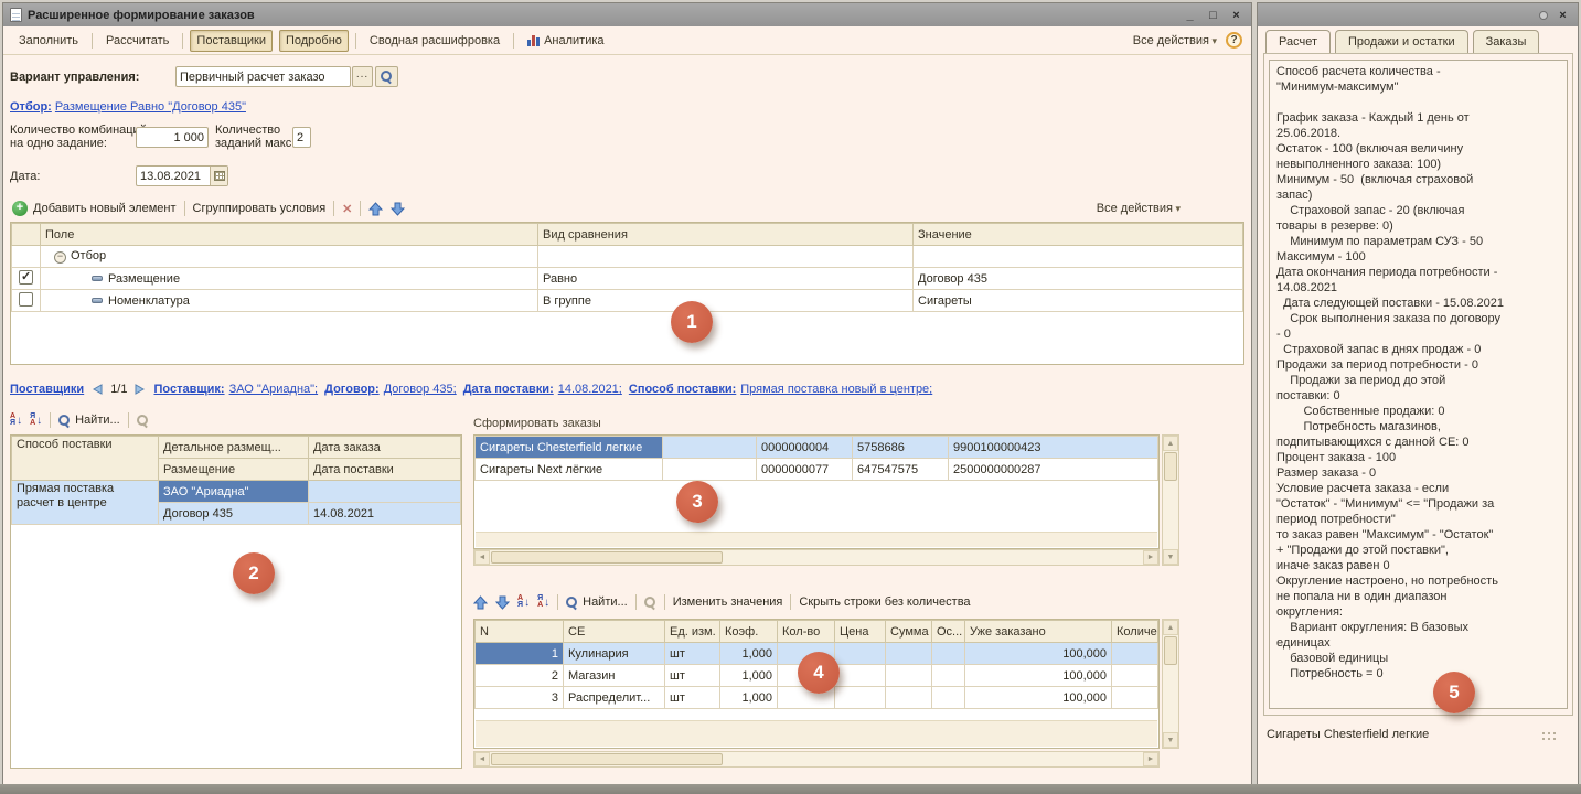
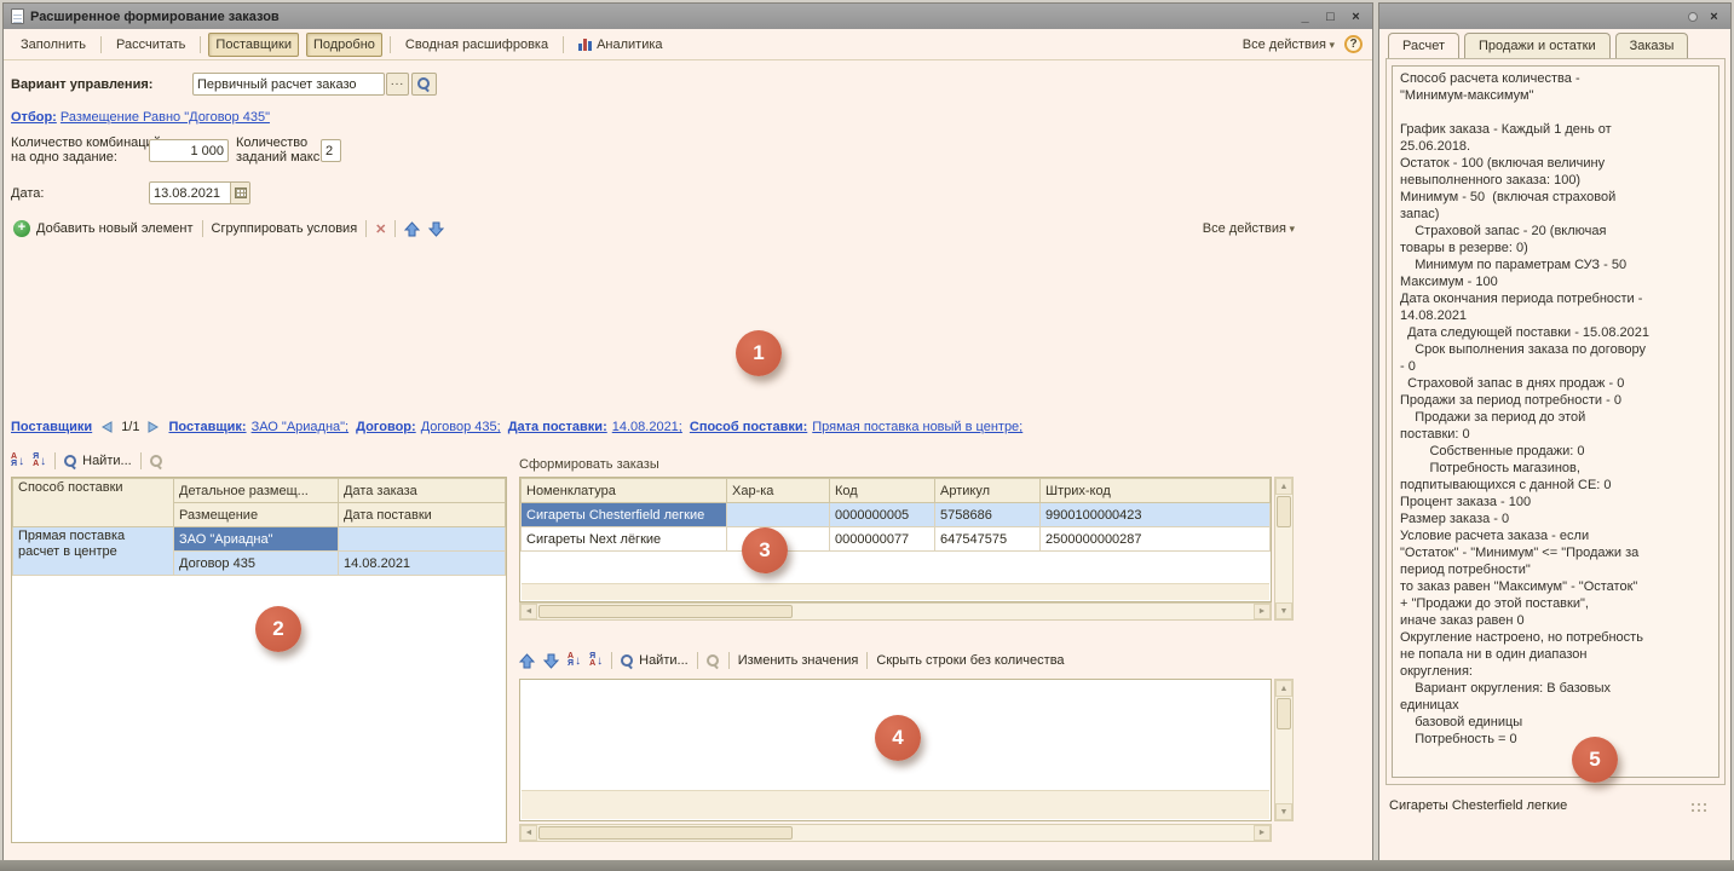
  Расширенное формирование заказов
  _
  □
  ×
  Заполнить
  Рассчитать
  Поставщики
  Подробно
  Сводная расшифровка
  Аналитика
  Все действия
  ?
  Вариант управления:
  Первичный расчет заказо
  Отбор: Размещение Равно "Договор 435"
  Количество комбинац
  на одно задание:
  1 000
  Количество
  заданий макс
  2
  Дата:
  13.08.2021
  Добавить новый элемент
  Сгруппировать условия
  Все действия
- 	Поле	Вид сравнения	Значение
- 	Отбор
- 	Размещение	Равно	Договор 435
- 	Номенклатура	В группе	Сигареты
  Поставщики
  1/1
  Поставщик:
  ЗАО "Ариадна";
  Договор:
  Договор 435;
  Дата поставки:
  14.08.2021;
  Способ поставки:
  Прямая поставка новый в центре;
  ↓
  ↓
  Найти...
  Способ поставки	Детальное размещ...	Дата заказа
  Размещение	Дата поставки
  Прямая поставка расчет в центре	ЗАО "Ариадна"
  Договор 435	14.08.2021
  Сформировать заказы
+ Номенклатура	Хар-ка	Код	Артикул	Штрих-код
- Сигареты Chesterfield легкие		0000000004	5758686	9900100000423
+ Сигареты Chesterfield легкие		0000000005	5758686	9900100000423
  Сигареты Next лёгкие		0000000077	647547575	2500000000287
  ↓
  ↓
  Найти...
  Изменить значения
  Скрыть строки без количества
- N	СЕ	Ед. изм.	Коэф.	Кол-во	Цена	Сумма	Ос...	Уже заказано	Количе
- 1	Кулинария	шт	1,000					100,000
- 2	Магазин	шт	1,000					100,000
- 3	Распределит...	шт	1,000					100,000
  ×
  Расчет
  Продажи и остатки
  Заказы
  Способ расчета количества -
  "Минимум-максимум"
  График заказа - Каждый 1 день от
  25.06.2018.
  Остаток - 100 (включая величину
  невыполненного заказа: 100)
  Минимум - 50 (включая страховой
  запас)
  Страховой запас - 20 (включая
  товары в резерве: 0)
  Минимум по параметрам СУЗ - 50
  Максимум - 100
  Дата окончания периода потребности -
  14.08.2021
  Дата следующей поставки - 15.08.2021
  Срок выполнения заказа по договору
  - 0
  Страховой запас в днях продаж - 0
  Продажи за период потребности - 0
  Продажи за период до этой
  поставки: 0
  Собственные продажи: 0
  Потребность магазинов,
  подпитывающихся с данной СЕ: 0
  Процент заказа - 100
  Размер заказа - 0
  Условие расчета заказа - если
  "Остаток" - "Минимум" <= "Продажи за
  период потребности"
  то заказ равен "Максимум" - "Остаток"
  + "Продажи до этой поставки",
  иначе заказ равен 0
  Округление настроено, но потребность
  не попала ни в один диапазон
  округления:
  Вариант округления: В базовых
  единицах
  базовой единицы
  Потребность = 0
  Сигареты Chesterfield легкие
  1
  2
  3
  4
  5
